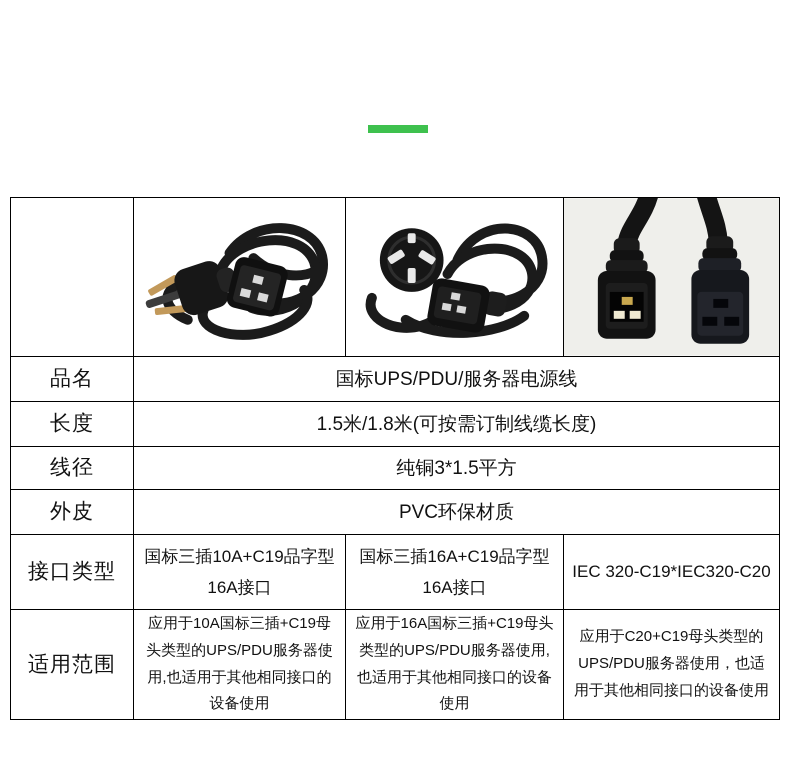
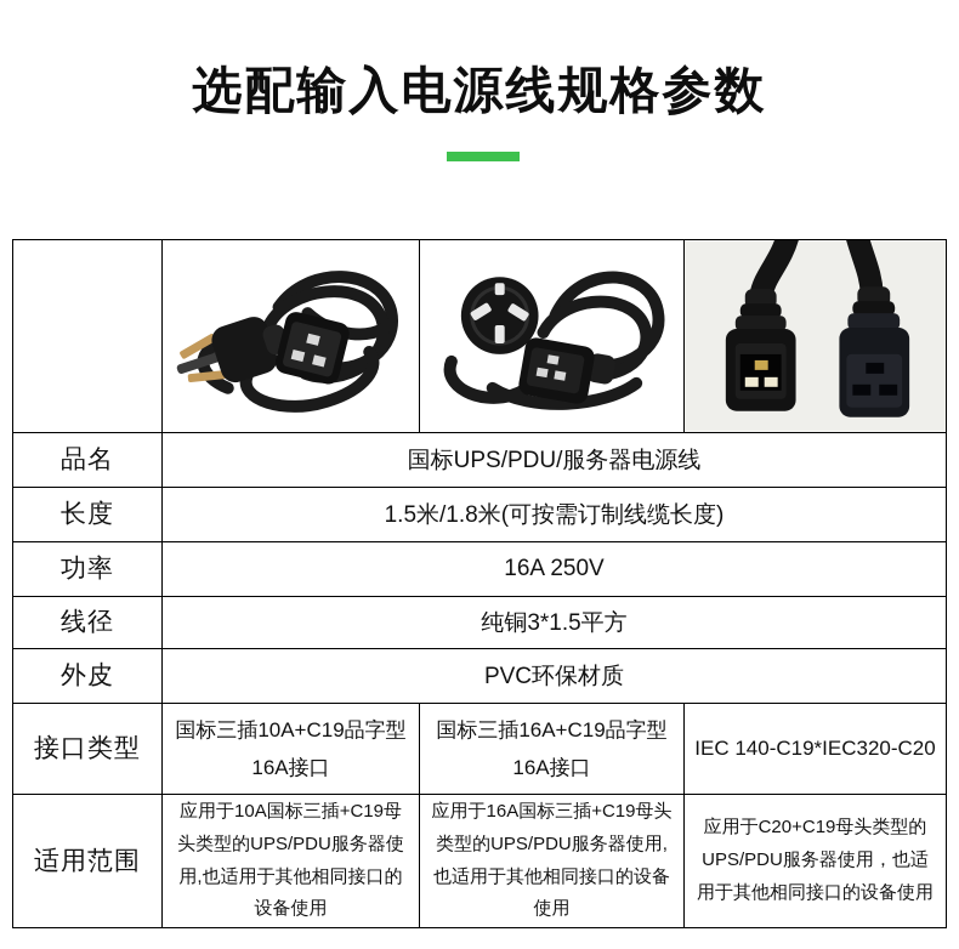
+ 选配输入电源线规格参数
  品名	国标UPS/PDU/服务器电源线
  长度	1.5米/1.8米(可按需订制线缆长度)
+ 功率	16A 250V
  线径	纯铜3*1.5平方
  外皮	PVC环保材质
- 接口类型	国标三插10A+C19品字型16A接口	国标三插16A+C19品字型16A接口	IEC 320-C19*IEC320-C20
+ 接口类型	国标三插10A+C19品字型16A接口	国标三插16A+C19品字型16A接口	IEC 140-C19*IEC320-C20
  适用范围	应用于10A国标三插+C19母头类型的UPS/PDU服务器使用,也适用于其他相同接口的设备使用	应用于16A国标三插+C19母头类型的UPS/PDU服务器使用,也适用于其他相同接口的设备使用	应用于C20+C19母头类型的UPS/PDU服务器使用，也适用于其他相同接口的设备使用
